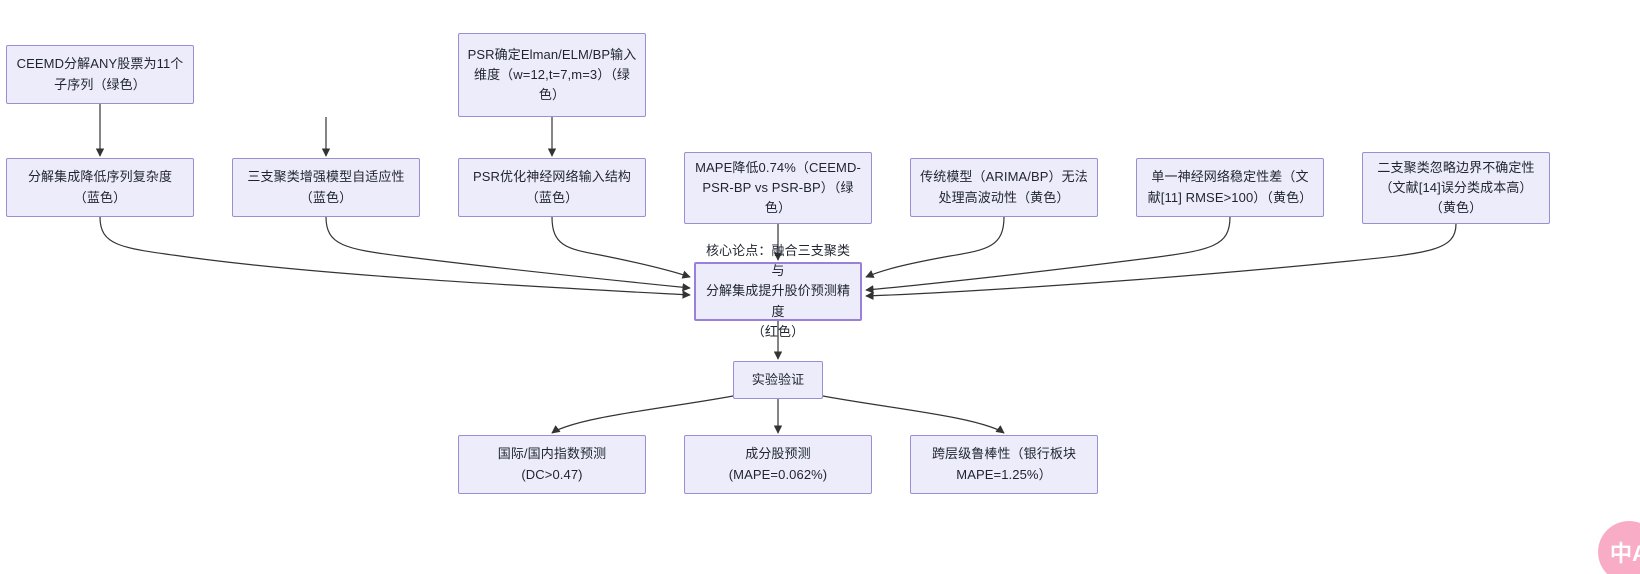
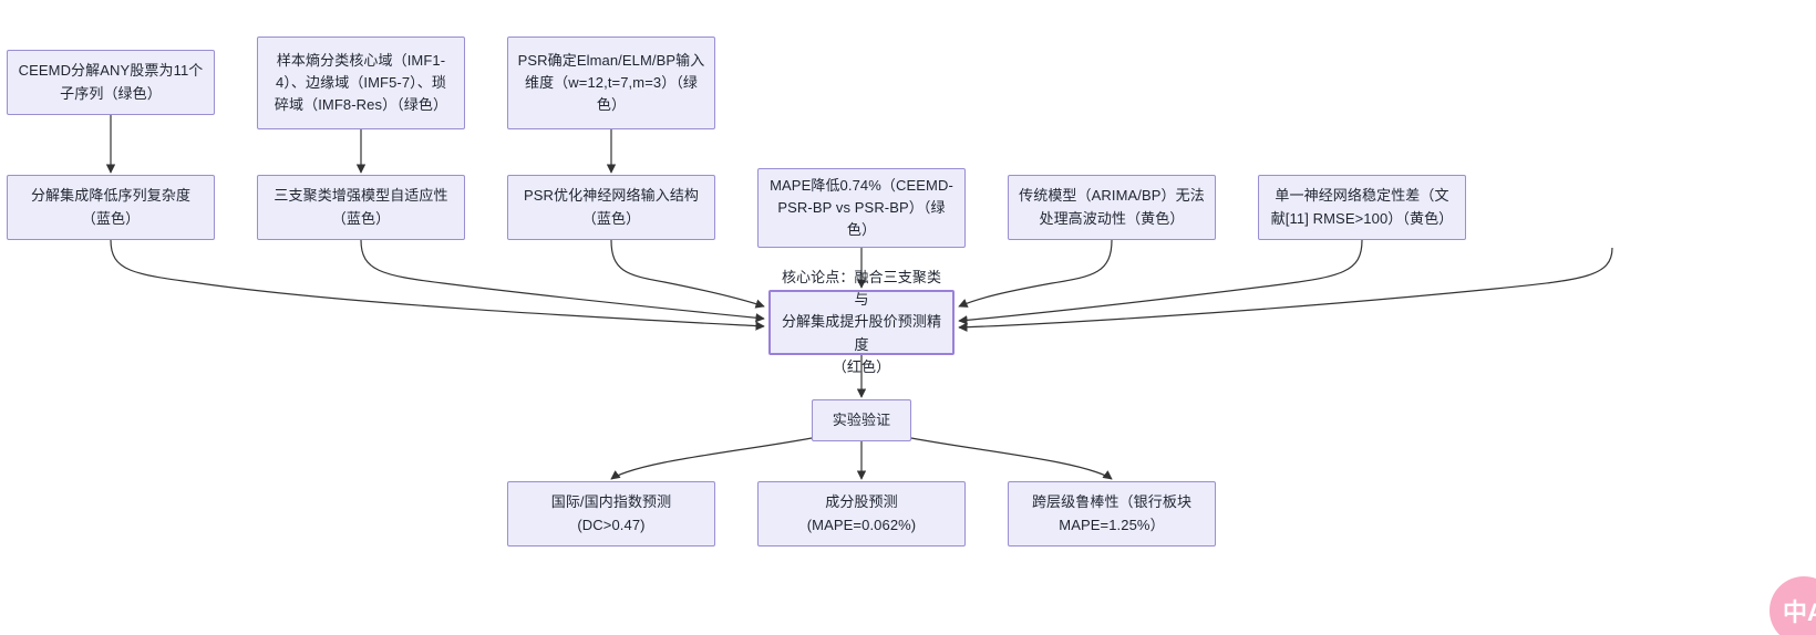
  CEEMD分解ANY股票为11个
  子序列（绿色）
+ 样本熵分类核心域（IMF1-
+ 4）、边缘域（IMF5-7）、琐
+ 碎域（IMF8-Res）（绿色）
  PSR确定Elman/ELM/BP输入
  维度（w=12,t=7,m=3）（绿
  色）
  分解集成降低序列复杂度
  （蓝色）
  三支聚类增强模型自适应性
  （蓝色）
  PSR优化神经网络输入结构
  （蓝色）
  MAPE降低0.74%（CEEMD-
  PSR-BP vs PSR-BP）（绿
  色）
  传统模型（ARIMA/BP）无法
  处理高波动性（黄色）
  单一神经网络稳定性差（文
  献[11] RMSE>100）（黄色）
- 二支聚类忽略边界不确定性
- （文献[14]误分类成本高）
- （黄色）
  核心论点：融合三支聚类与
  分解集成提升股价预测精度
  （红色）
  实验验证
  国际/国内指数预测
  (DC>0.47)
  成分股预测
  (MAPE=0.062%)
  跨层级鲁棒性（银行板块
  MAPE=1.25%）
